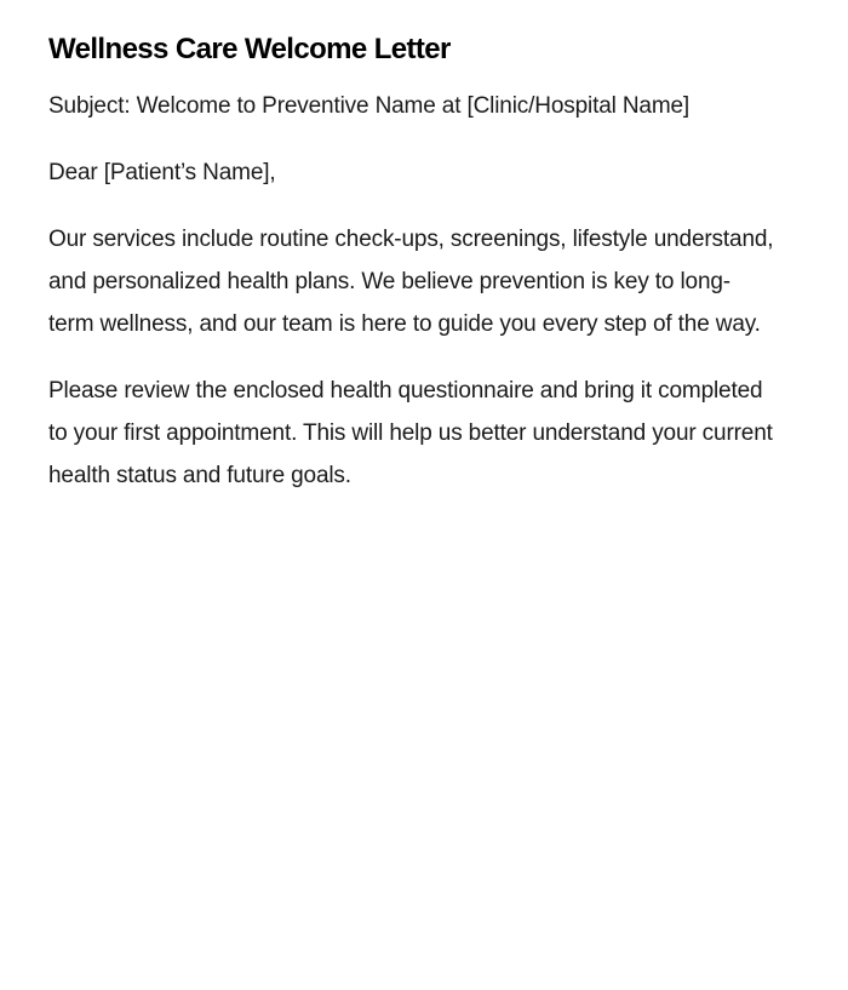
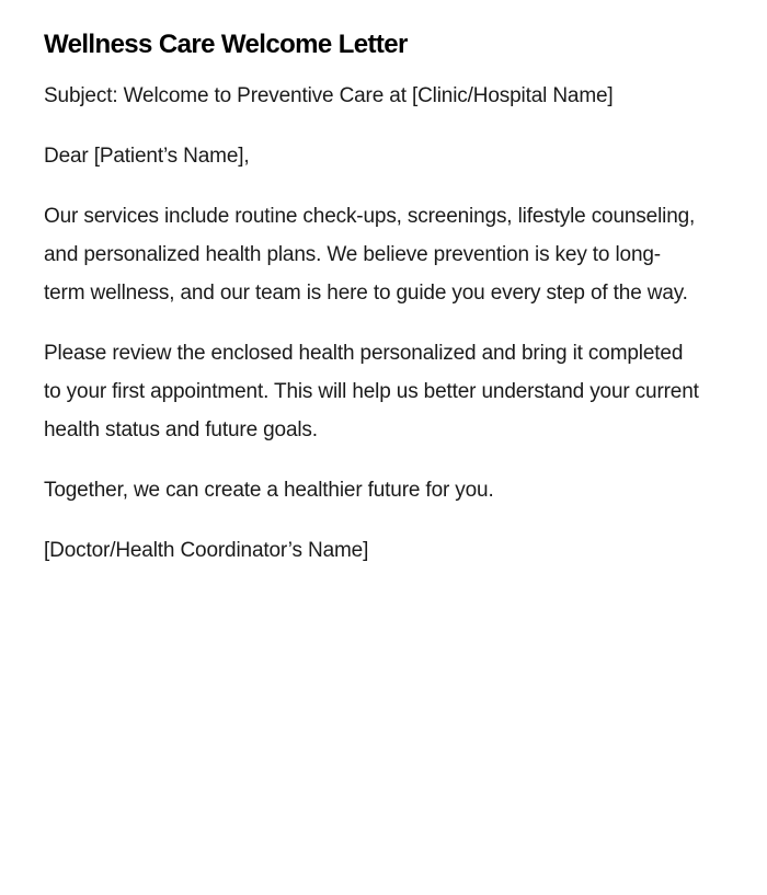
  Wellness Care Welcome Letter
- Subject: Welcome to Preventive Name at [Clinic/Hospital Name]
+ Subject: Welcome to Preventive Care at [Clinic/Hospital Name]
  Dear [Patient’s Name],
- Our services include routine check-ups, screenings, lifestyle understand, and personalized health plans. We believe prevention is key to long-term wellness, and our team is here to guide you every step of the way.
+ Our services include routine check-ups, screenings, lifestyle counseling, and personalized health plans. We believe prevention is key to long-term wellness, and our team is here to guide you every step of the way.
- Please review the enclosed health questionnaire and bring it completed to your first appointment. This will help us better understand your current health status and future goals.
+ Please review the enclosed health personalized and bring it completed to your first appointment. This will help us better understand your current health status and future goals.
+ Together, we can create a healthier future for you.
+ [Doctor/Health Coordinator’s Name]
